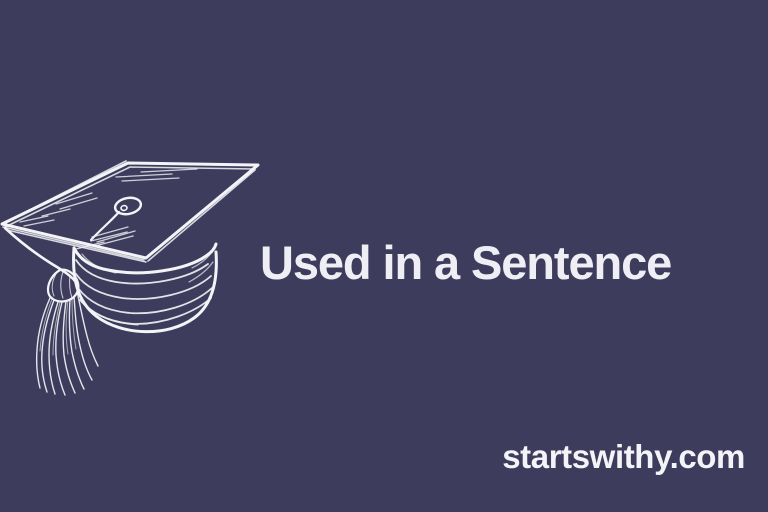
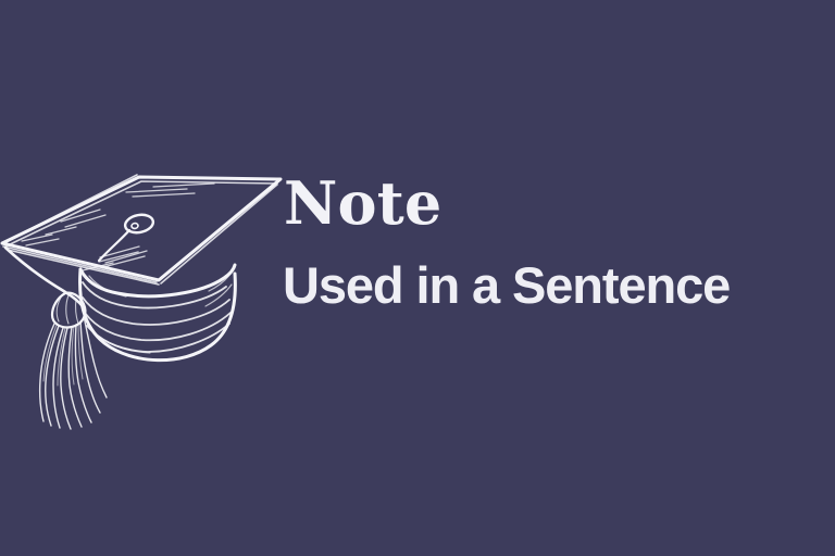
+ Note
  Used in a Sentence
- startswithy.com
